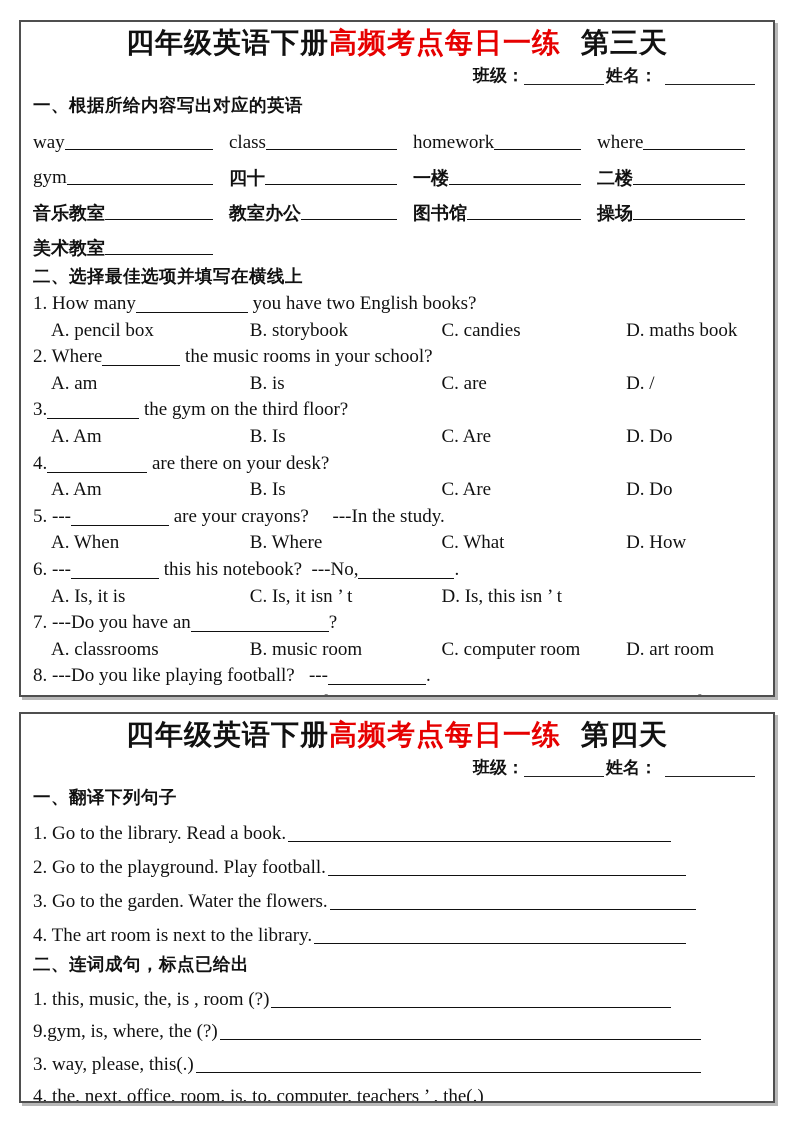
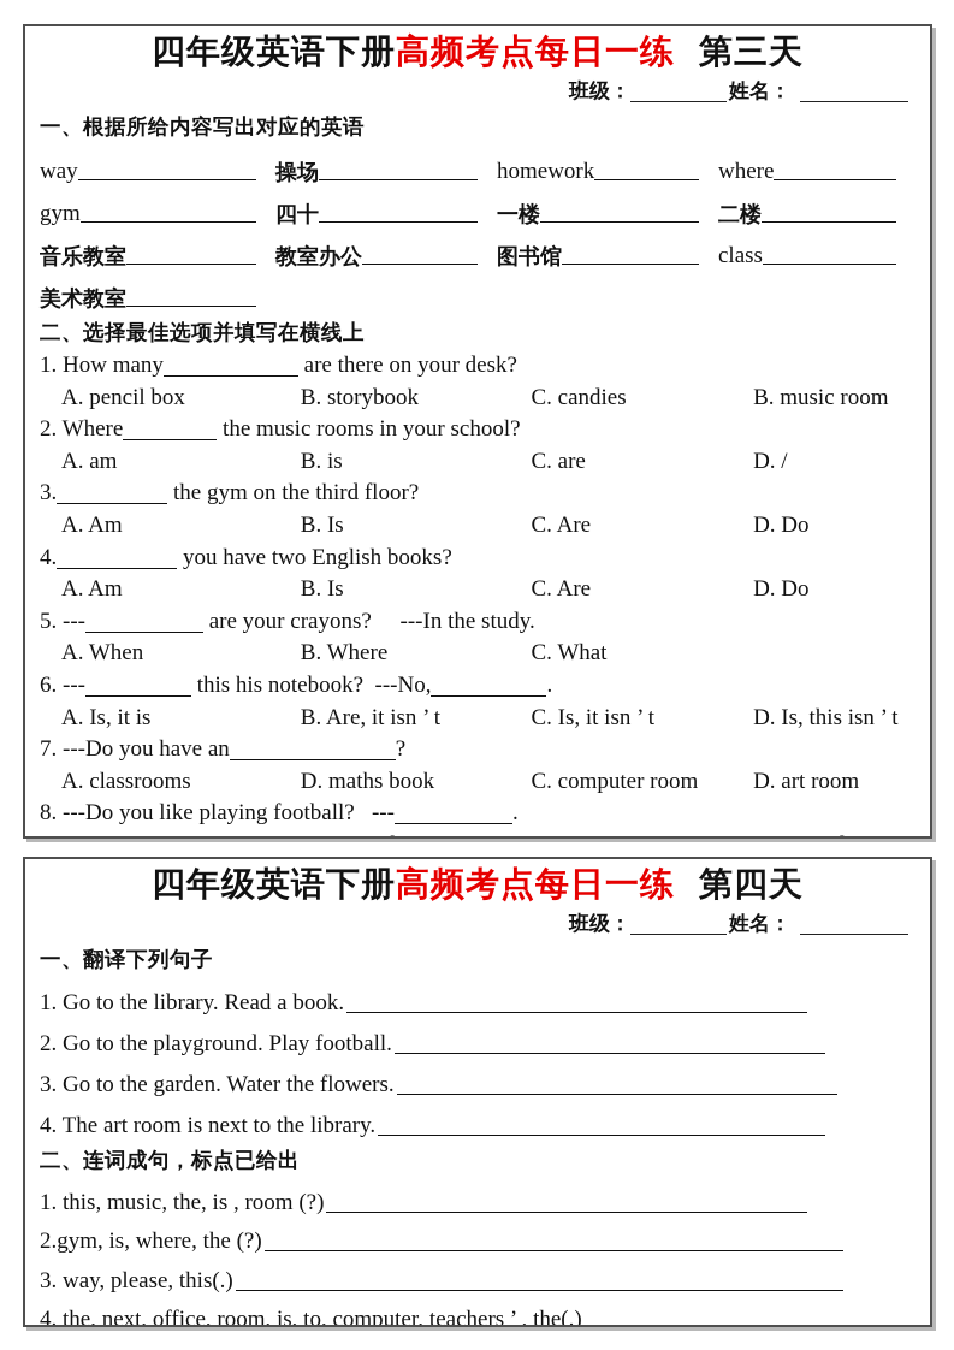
  四年级英语下册高频考点每日一练 第三天
  班级： 姓名：
  一、根据所给内容写出对应的英语
  way
- class
+ 操场
  homework
  where
  gym
  四十
  一楼
  二楼
  音乐教室
  教室办公
  图书馆
- 操场
+ class
  美术教室
  二、选择最佳选项并填写在横线上
- 1. How many you have two English books?
+ 1. How many are there on your desk?
  A. pencil box
  B. storybook
  C. candies
- D. maths book
+ B. music room
  2. Where the music rooms in your school?
  A. am
  B. is
  C. are
  D. /
  3. the gym on the third floor?
  A. Am
  B. Is
  C. Are
  D. Do
- 4. are there on your desk?
+ 4. you have two English books?
  A. Am
  B. Is
  C. Are
  D. Do
  5. --- are your crayons? ---In the study.
  A. When
  B. Where
  C. What
- D. How
  6. --- this his notebook? ---No, .
  A. Is, it is
+ B. Are, it isn ’ t
  C. Is, it isn ’ t
  D. Is, this isn ’ t
  7. ---Do you have an ?
  A. classrooms
- B. music room
+ D. maths book
  C. computer room
  D. art room
  8. ---Do you like playing football? --- .
  四年级英语下册高频考点每日一练 第四天
  班级： 姓名：
  一、翻译下列句子
  1. Go to the library. Read a book.
  2. Go to the playground. Play football.
  3. Go to the garden. Water the flowers.
  4. The art room is next to the library.
  二、连词成句，标点已给出
  1. this, music, the, is , room (?)
- 9.gym, is, where, the (?)
+ 2.gym, is, where, the (?)
  3. way, please, this(.)
  4. the, next, office, room, is, to, computer, teachers ’ , the(.)
